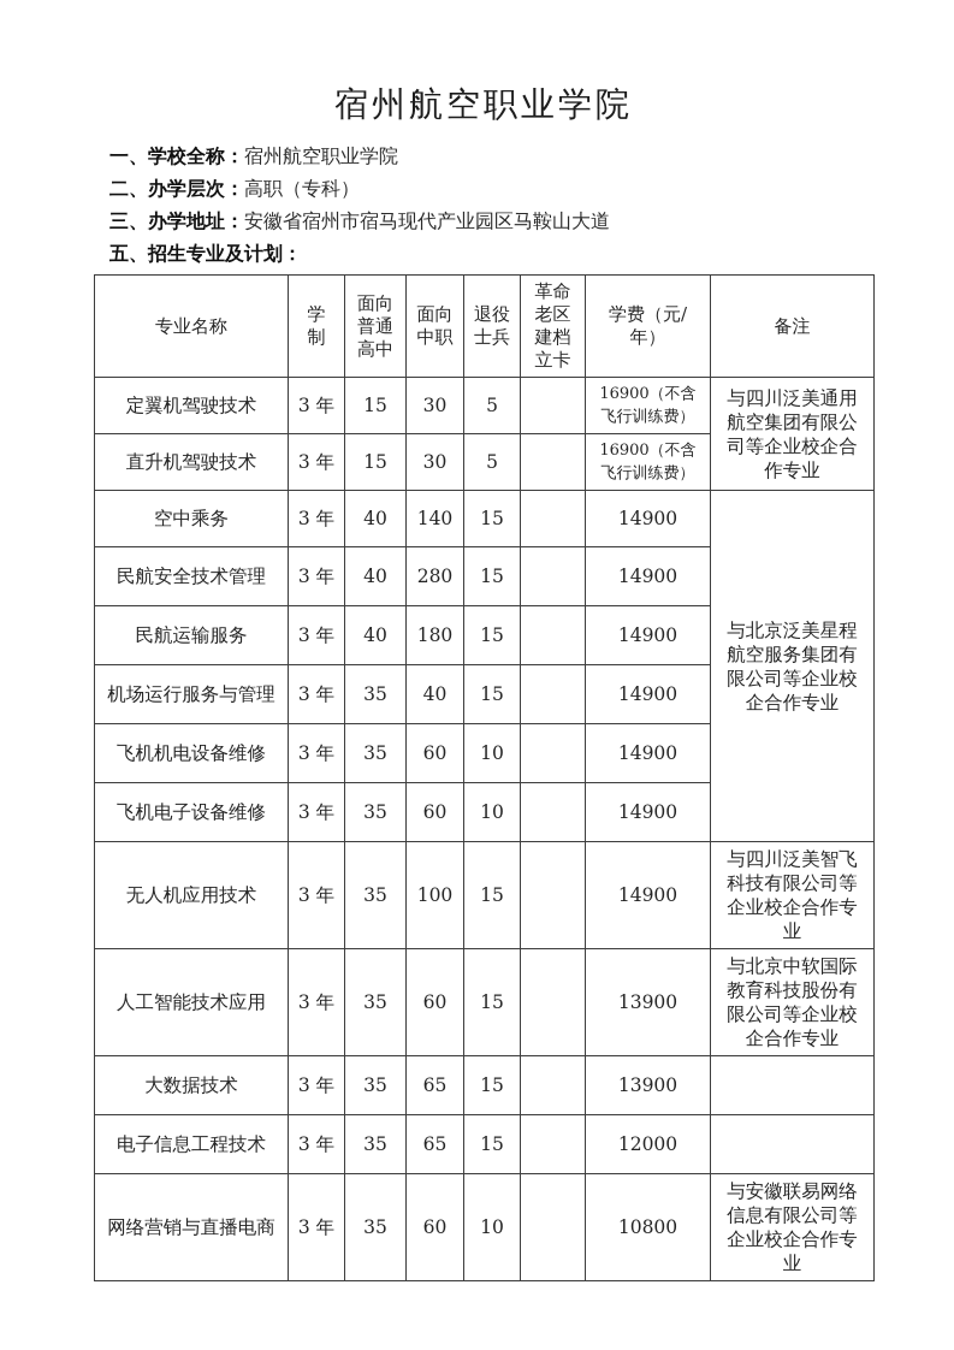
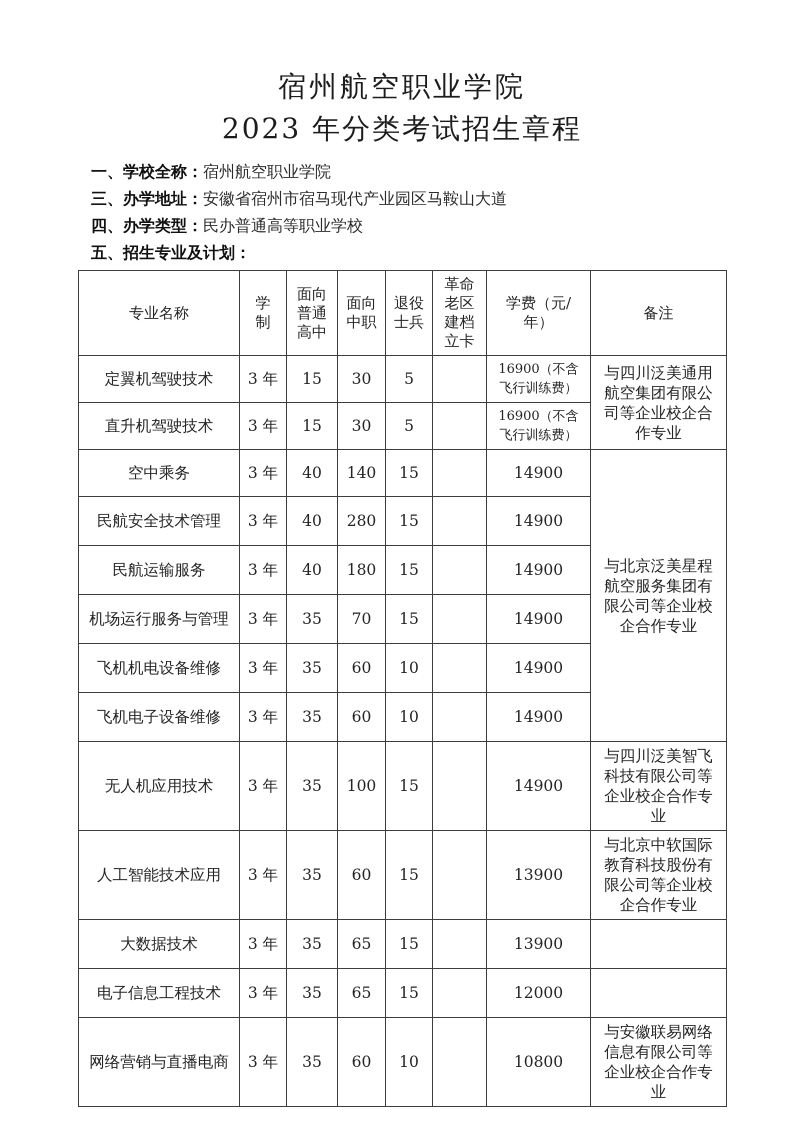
  宿州航空职业学院
+ 2023 年分类考试招生章程
  一、学校全称：宿州航空职业学院
- 二、办学层次：高职（专科）
  三、办学地址：安徽省宿州市宿马现代产业园区马鞍山大道
+ 四、办学类型：民办普通高等职业学校
  五、招生专业及计划：
  专业名称	学 制	面向 普通 高中	面向 中职	退役 士兵	革命 老区 建档 立卡	学费（元/ 年）	备注
  定翼机驾驶技术	3 年	15	30	5		16900（不含 飞行训练费）	与四川泛美通用航空集团有限公司等企业校企合作专业
  直升机驾驶技术	3 年	15	30	5		16900（不含 飞行训练费）
  空中乘务	3 年	40	140	15		14900	与北京泛美星程航空服务集团有限公司等企业校企合作专业
  民航安全技术管理	3 年	40	280	15		14900
  民航运输服务	3 年	40	180	15		14900
- 机场运行服务与管理	3 年	35	40	15		14900
+ 机场运行服务与管理	3 年	35	70	15		14900
  飞机机电设备维修	3 年	35	60	10		14900
  飞机电子设备维修	3 年	35	60	10		14900
  无人机应用技术	3 年	35	100	15		14900	与四川泛美智飞科技有限公司等企业校企合作专业
  人工智能技术应用	3 年	35	60	15		13900	与北京中软国际教育科技股份有限公司等企业校企合作专业
  大数据技术	3 年	35	65	15		13900
  电子信息工程技术	3 年	35	65	15		12000
  网络营销与直播电商	3 年	35	60	10		10800	与安徽联易网络信息有限公司等企业校企合作专业
